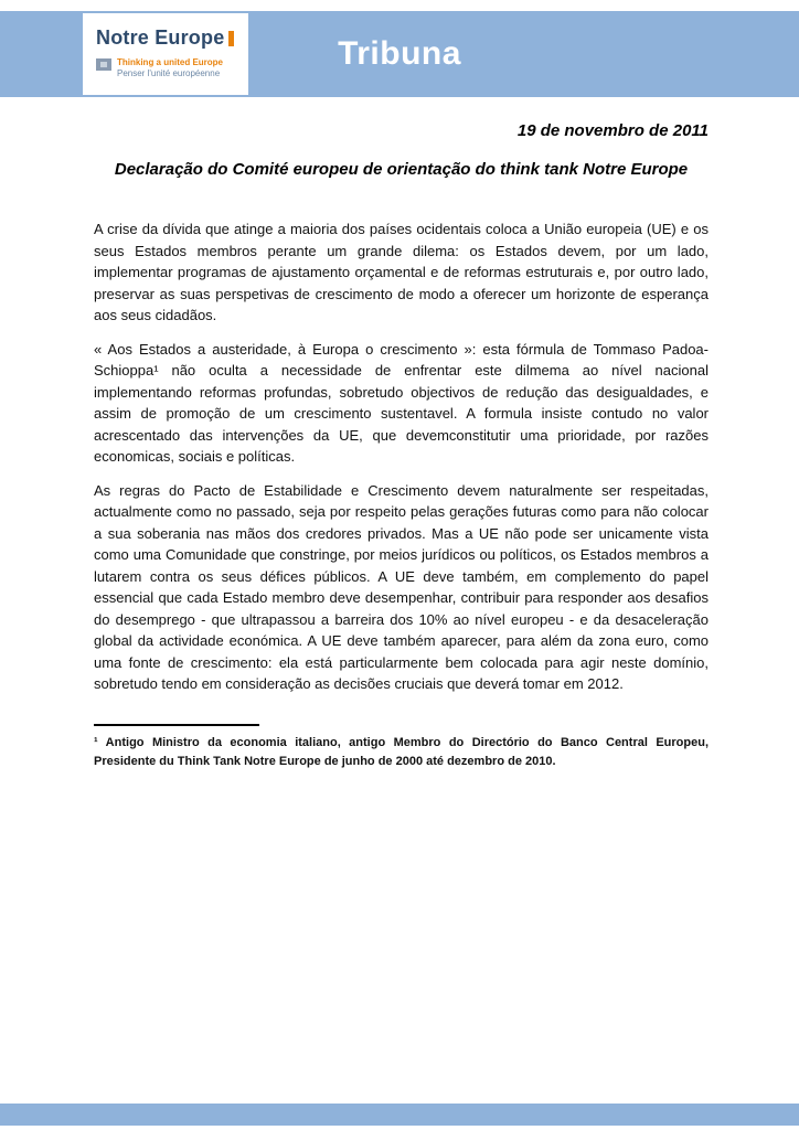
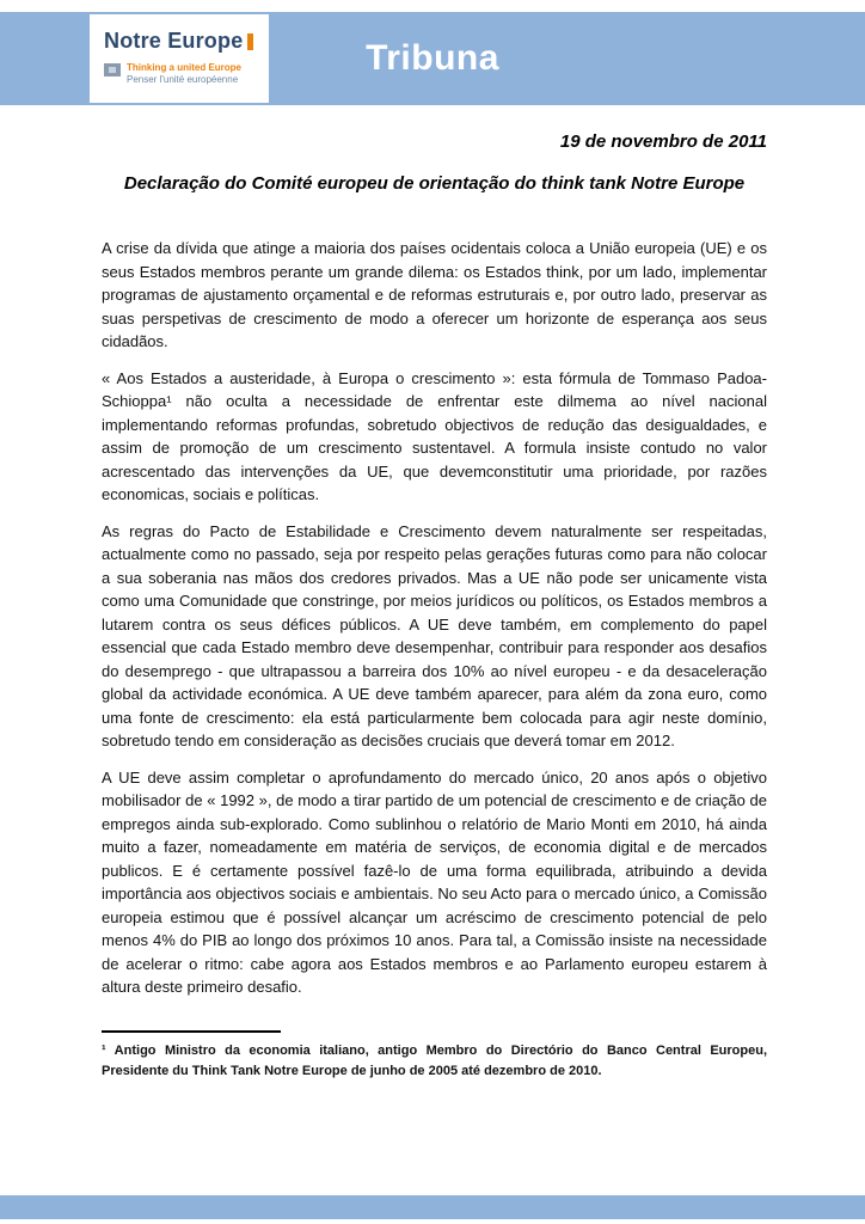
  Tribuna
  Notre Europe
  Thinking a united Europe
  Penser l'unité européenne
  19 de novembro de 2011
  Declaração do Comité europeu de orientação do think tank Notre Europe
- A crise da dívida que atinge a maioria dos países ocidentais coloca a União europeia (UE) e os seus Estados membros perante um grande dilema: os Estados devem, por um lado, implementar programas de ajustamento orçamental e de reformas estruturais e, por outro lado, preservar as suas perspetivas de crescimento de modo a oferecer um horizonte de esperança aos seus cidadãos.
+ A crise da dívida que atinge a maioria dos países ocidentais coloca a União europeia (UE) e os seus Estados membros perante um grande dilema: os Estados think, por um lado, implementar programas de ajustamento orçamental e de reformas estruturais e, por outro lado, preservar as suas perspetivas de crescimento de modo a oferecer um horizonte de esperança aos seus cidadãos.
  « Aos Estados a austeridade, à Europa o crescimento »: esta fórmula de Tommaso Padoa-Schioppa¹ não oculta a necessidade de enfrentar este dilmema ao nível nacional implementando reformas profundas, sobretudo objectivos de redução das desigualdades, e assim de promoção de um crescimento sustentavel. A formula insiste contudo no valor acrescentado das intervenções da UE, que devemconstitutir uma prioridade, por razões economicas, sociais e políticas.
  As regras do Pacto de Estabilidade e Crescimento devem naturalmente ser respeitadas, actualmente como no passado, seja por respeito pelas gerações futuras como para não colocar a sua soberania nas mãos dos credores privados. Mas a UE não pode ser unicamente vista como uma Comunidade que constringe, por meios jurídicos ou políticos, os Estados membros a lutarem contra os seus défices públicos. A UE deve também, em complemento do papel essencial que cada Estado membro deve desempenhar, contribuir para responder aos desafios do desemprego - que ultrapassou a barreira dos 10% ao nível europeu - e da desaceleração global da actividade económica. A UE deve também aparecer, para além da zona euro, como uma fonte de crescimento: ela está particularmente bem colocada para agir neste domínio, sobretudo tendo em consideração as decisões cruciais que deverá tomar em 2012.
+ A UE deve assim completar o aprofundamento do mercado único, 20 anos após o objetivo mobilisador de « 1992 », de modo a tirar partido de um potencial de crescimento e de criação de empregos ainda sub-explorado. Como sublinhou o relatório de Mario Monti em 2010, há ainda muito a fazer, nomeadamente em matéria de serviços, de economia digital e de mercados publicos. E é certamente possível fazê-lo de uma forma equilibrada, atribuindo a devida importância aos objectivos sociais e ambientais. No seu Acto para o mercado único, a Comissão europeia estimou que é possível alcançar um acréscimo de crescimento potencial de pelo menos 4% do PIB ao longo dos próximos 10 anos. Para tal, a Comissão insiste na necessidade de acelerar o ritmo: cabe agora aos Estados membros e ao Parlamento europeu estarem à altura deste primeiro desafio.
- ¹ Antigo Ministro da economia italiano, antigo Membro do Directório do Banco Central Europeu, Presidente du Think Tank Notre Europe de junho de 2000 até dezembro de 2010.
+ ¹ Antigo Ministro da economia italiano, antigo Membro do Directório do Banco Central Europeu, Presidente du Think Tank Notre Europe de junho de 2005 até dezembro de 2010.
